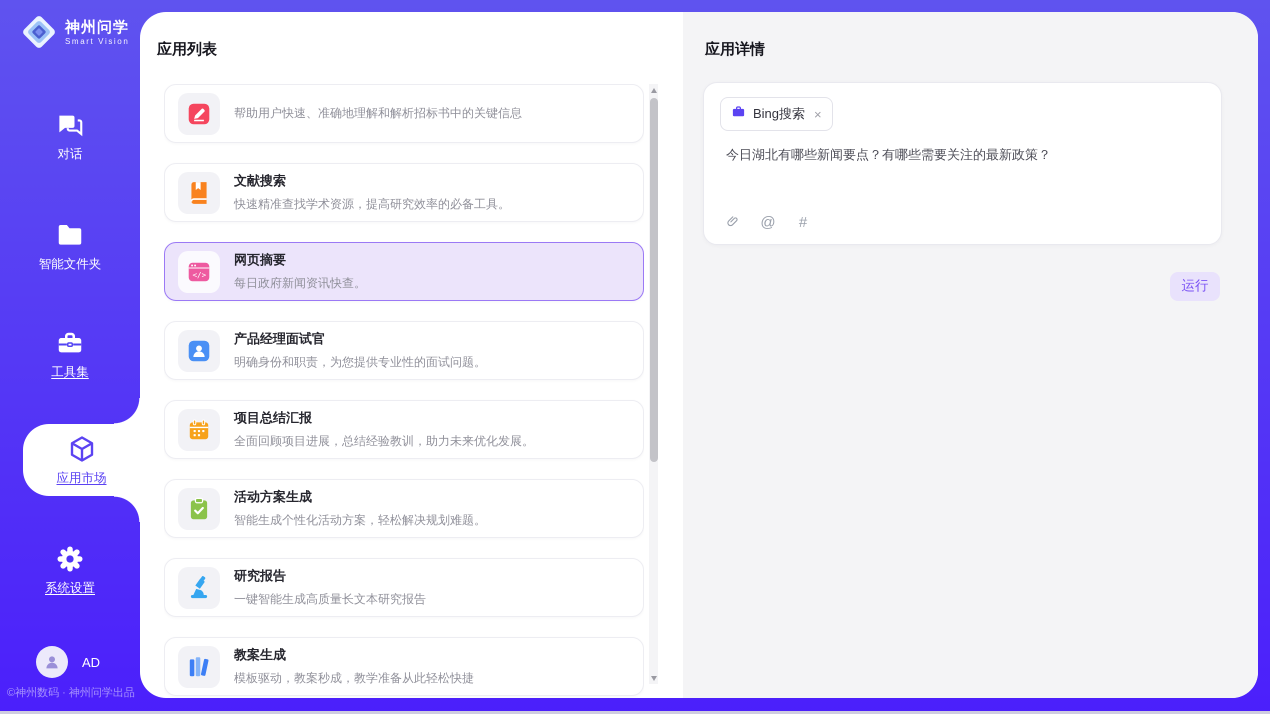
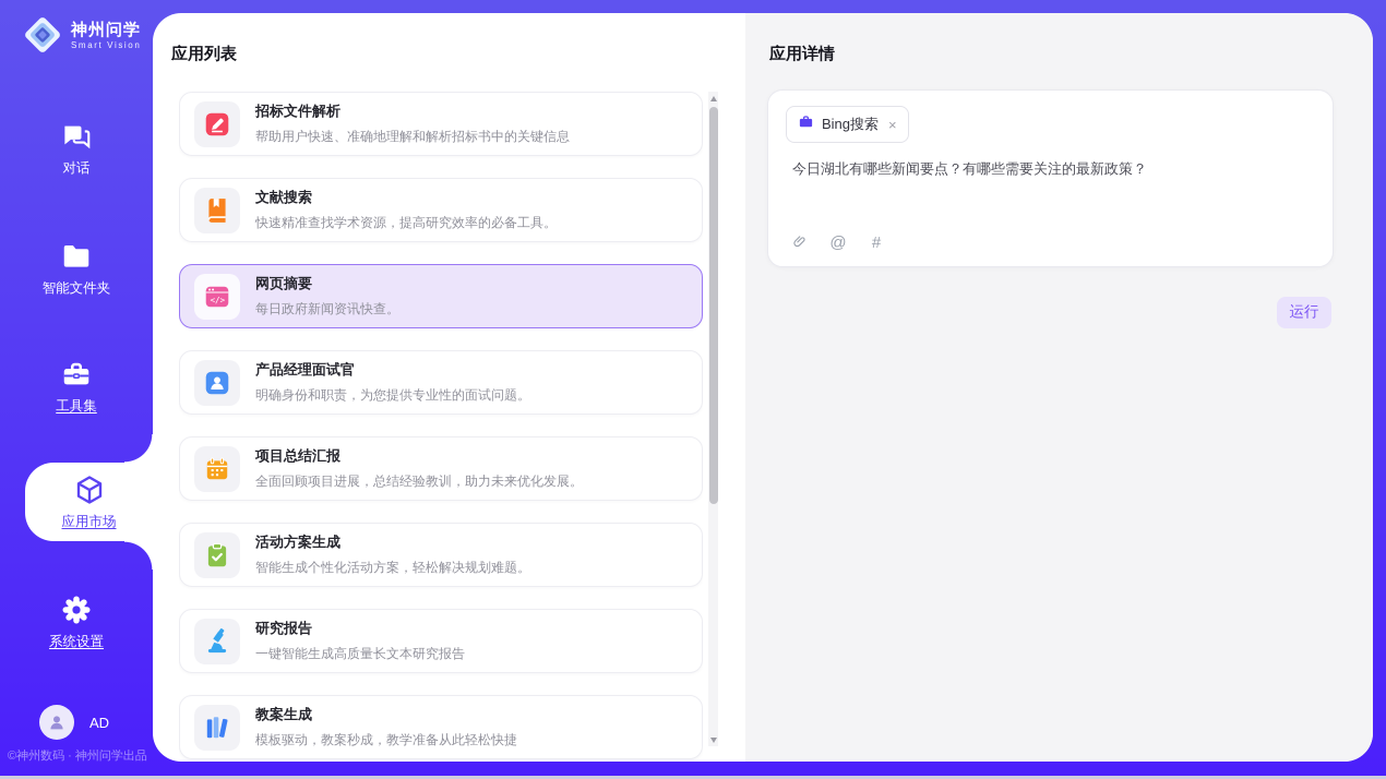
  神州问学
  Smart Vision
  对话
  智能文件夹
  工具集
  应用市场
  系统设置
  AD
  ©神州数码 · 神州问学出品
  应用列表
+ 招标文件解析
  帮助用户快速、准确地理解和解析招标书中的关键信息
  文献搜索
  快速精准查找学术资源，提高研究效率的必备工具。
  </>
  网页摘要
  每日政府新闻资讯快查。
  产品经理面试官
  明确身份和职责，为您提供专业性的面试问题。
  项目总结汇报
  全面回顾项目进展，总结经验教训，助力未来优化发展。
  活动方案生成
  智能生成个性化活动方案，轻松解决规划难题。
  研究报告
  一键智能生成高质量长文本研究报告
  教案生成
  模板驱动，教案秒成，教学准备从此轻松快捷
  应用详情
  Bing搜索
  ×
  今日湖北有哪些新闻要点？有哪些需要关注的最新政策？
  @
  #
  运行
